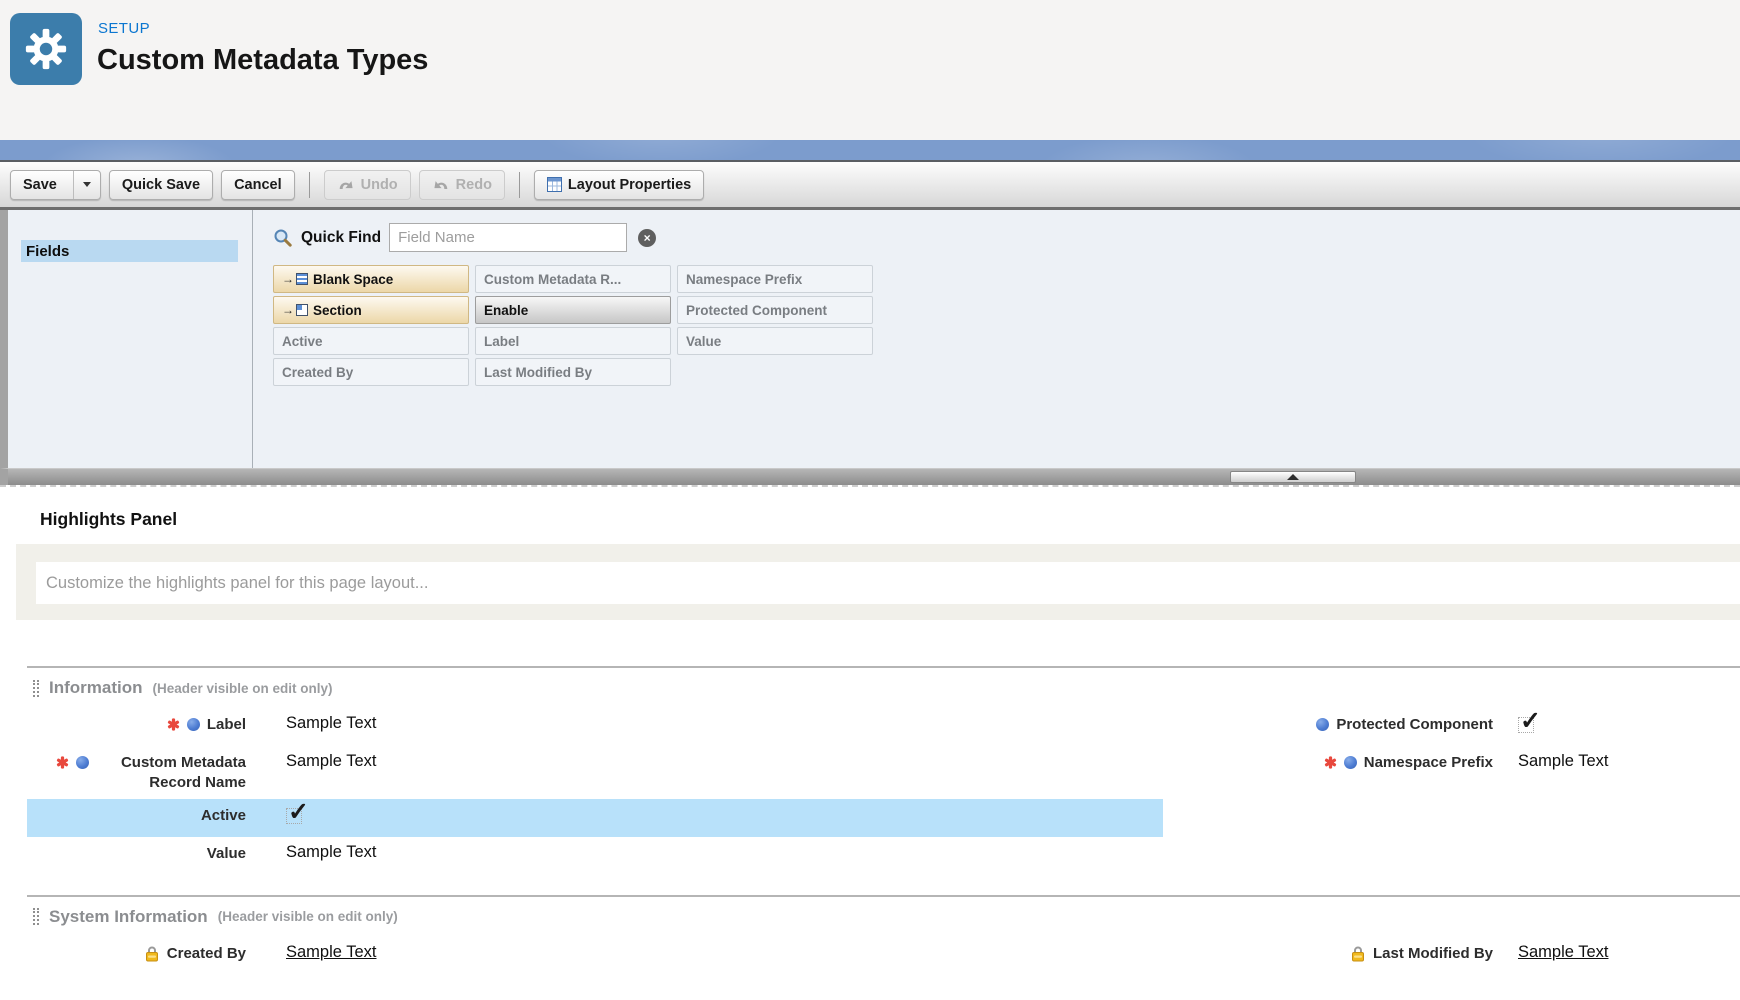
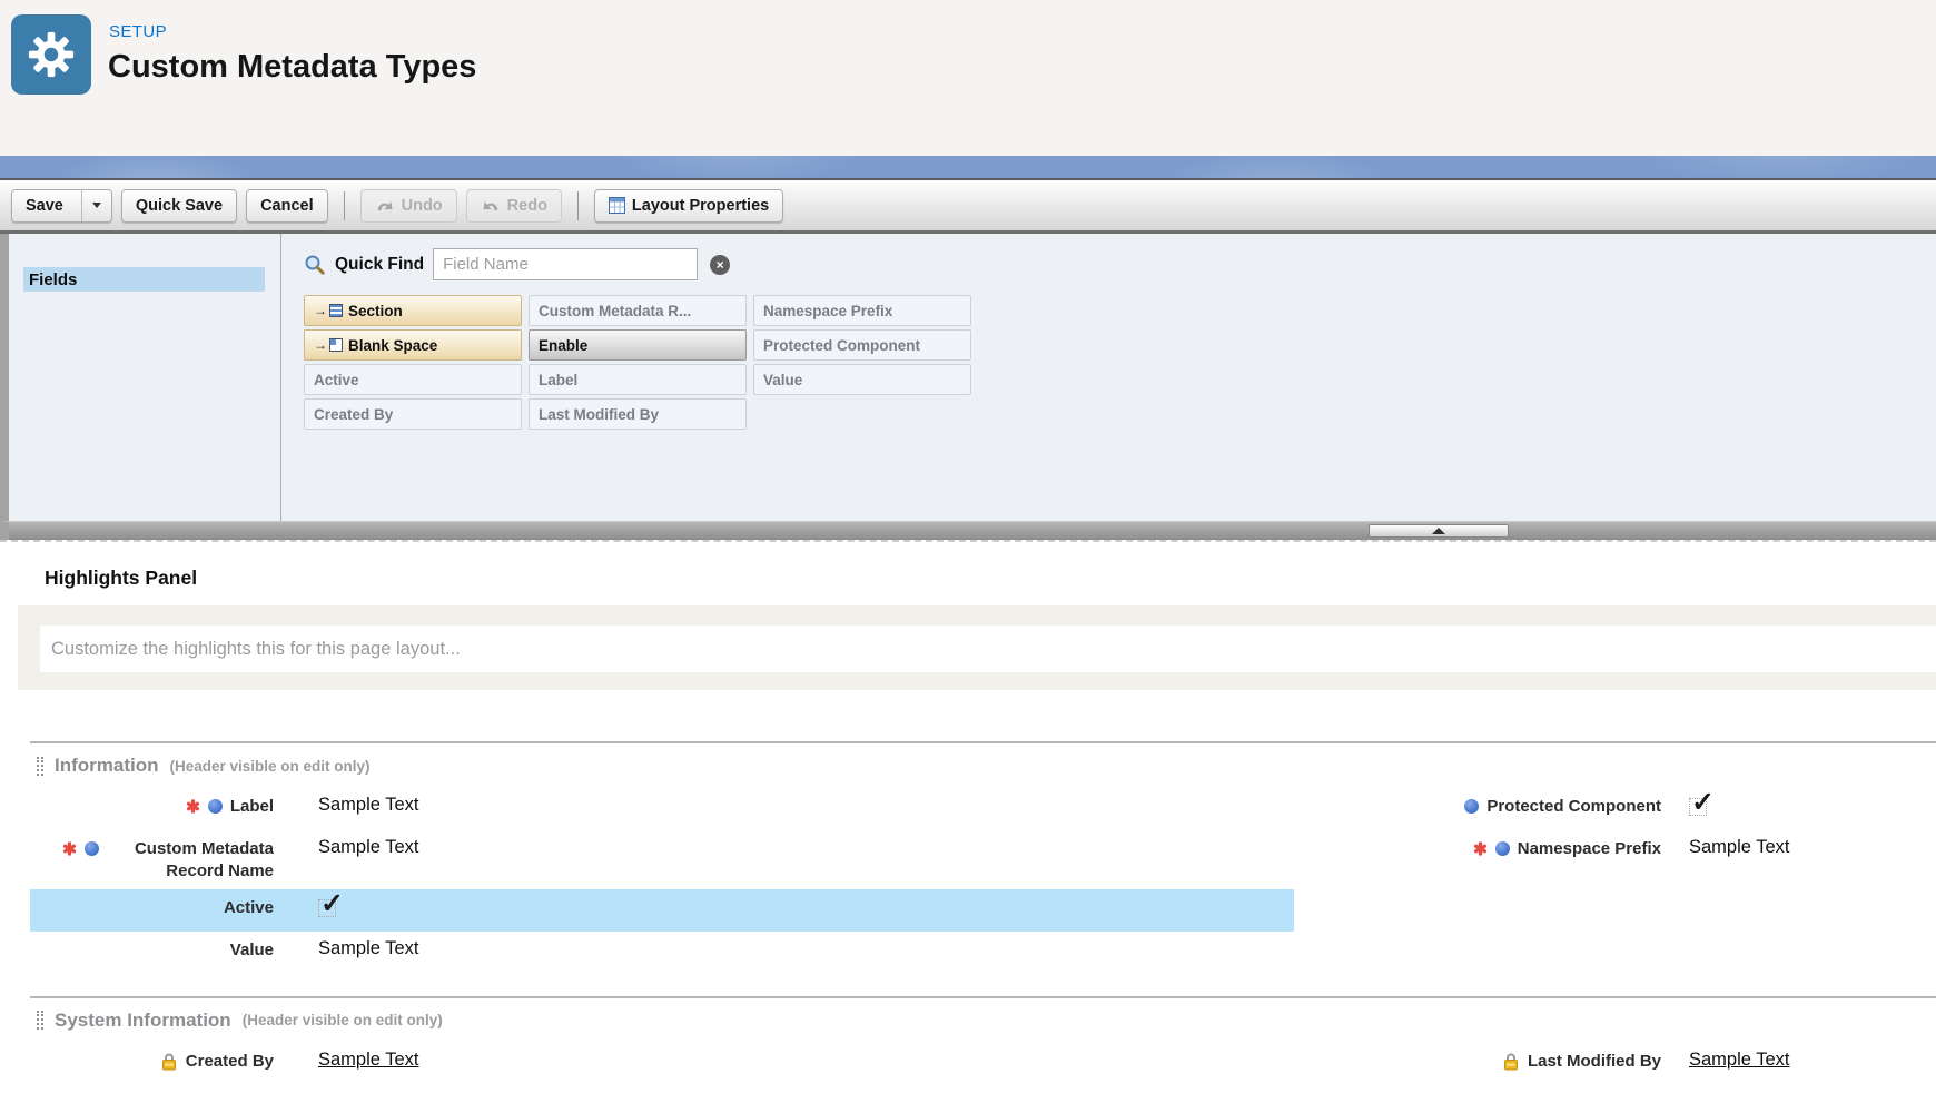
  SETUP
  Custom Metadata Types
  Save
  Quick Save
  Cancel
  Undo
  Redo
  Layout Properties
  Fields
  Quick Find
  Field Name
  ×
  →
- Blank Space
+ Section
  Custom Metadata R...
  Namespace Prefix
  →
- Section
+ Blank Space
  Enable
  Protected Component
  Active
  Label
  Value
  Created By
  Last Modified By
  Highlights Panel
- Customize the highlights panel for this page layout...
+ Customize the highlights this for this page layout...
  Information
  (Header visible on edit only)
  Label
  Sample Text
  Custom Metadata Record Name
  Sample Text
  Active
  Value
  Sample Text
  Protected Component
  Namespace Prefix
  Sample Text
  System Information
  (Header visible on edit only)
  Created By
  Sample Text
  Last Modified By
  Sample Text
